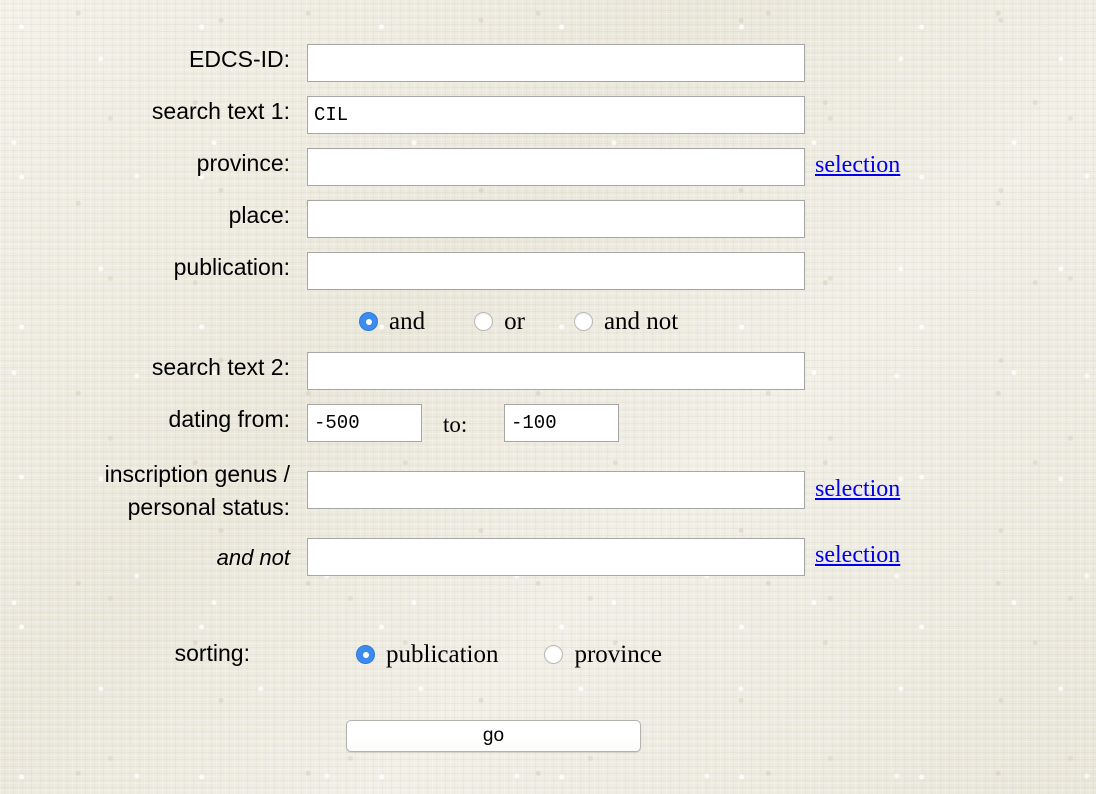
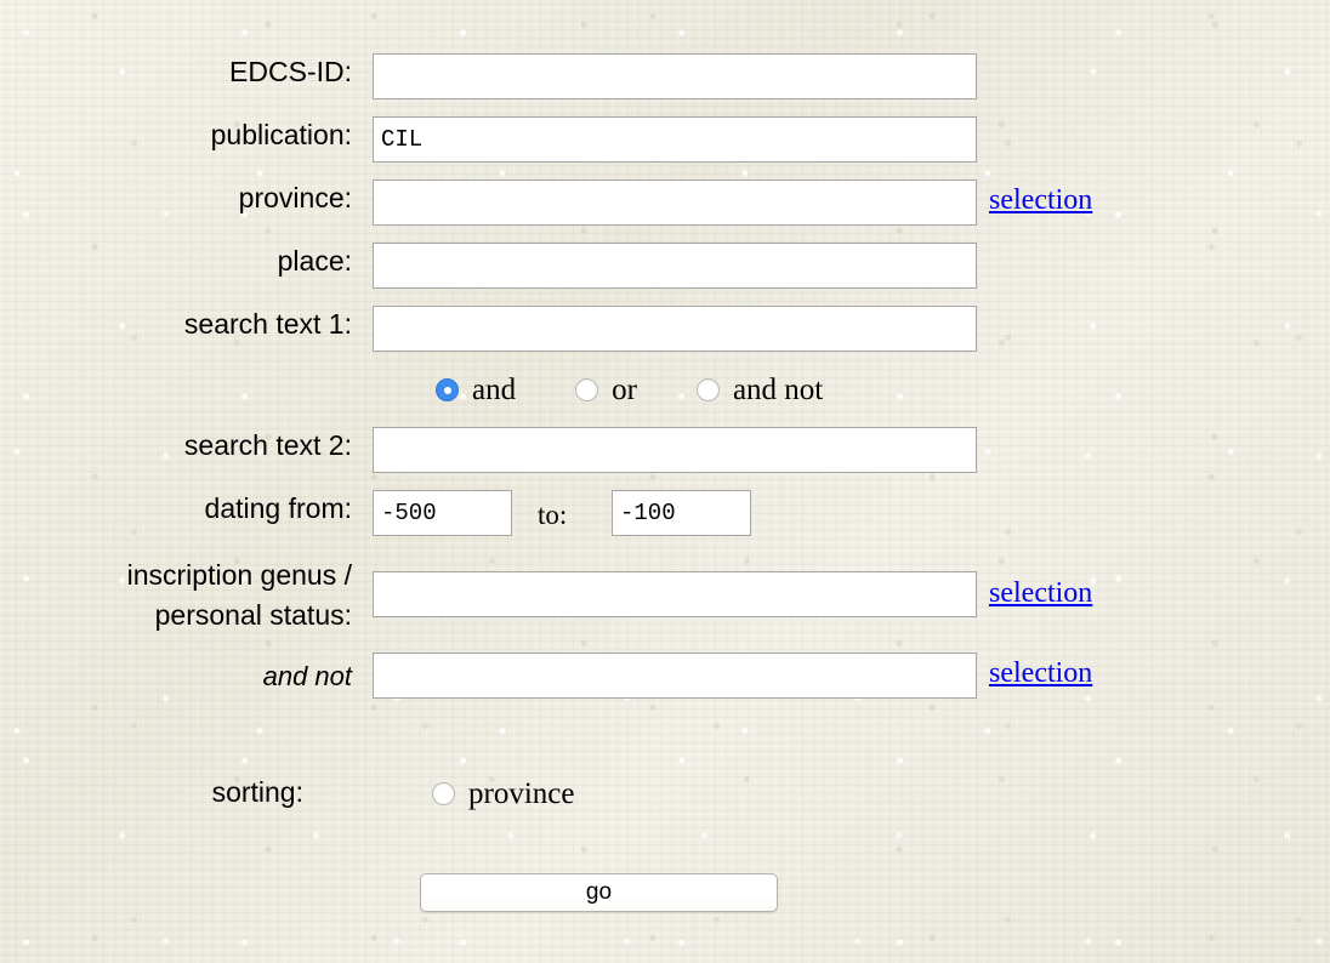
  EDCS-ID:
- search text 1:
+ publication:
  CIL
  province:
  selection
  place:
- publication:
+ search text 1:
  and
  or
  and not
  search text 2:
  dating from:
  -500
  to:
  -100
  inscription genus /
  personal status:
  selection
  and not
  selection
  sorting:
- publication
  province
  go
